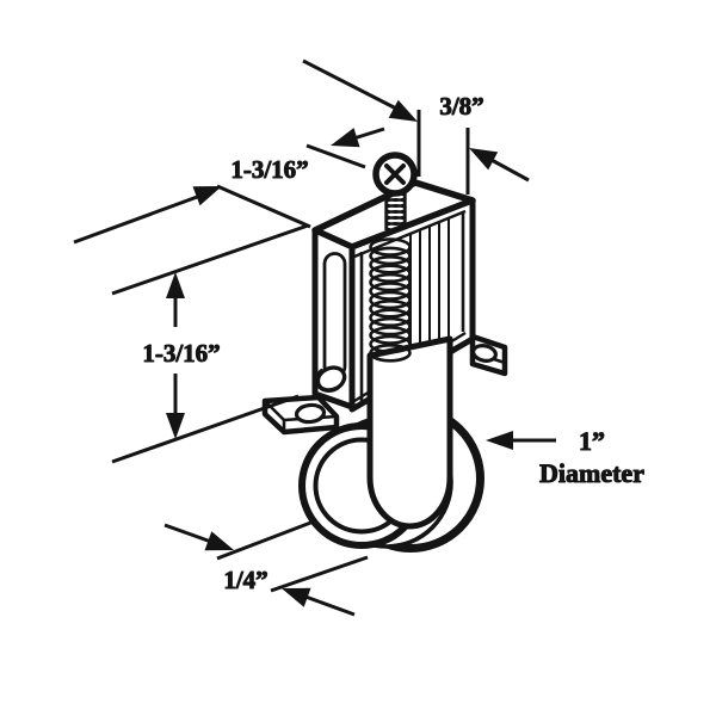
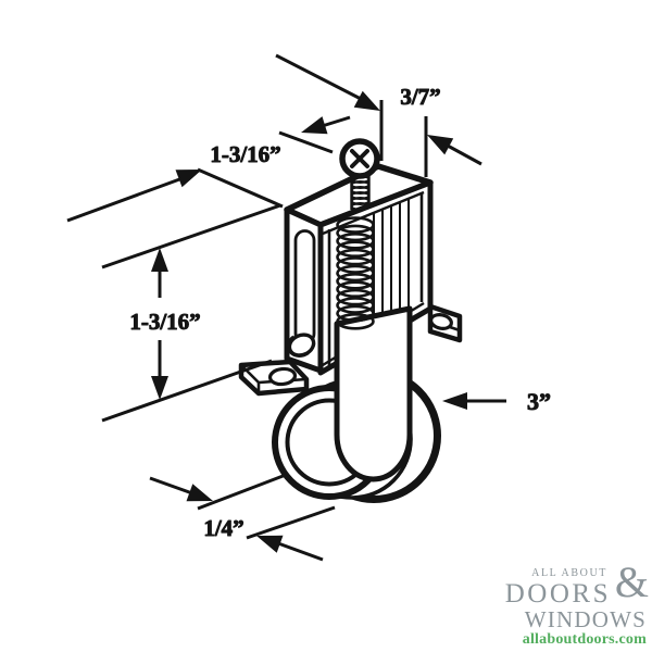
- 3/8”
+ 3/7”
  1-3/16”
  1-3/16”
- 1”
+ 3”
- Diameter
  1/4”
+ &
+ ALL ABOUT
+ DOORS
+ WINDOWS
+ allaboutdoors.com
